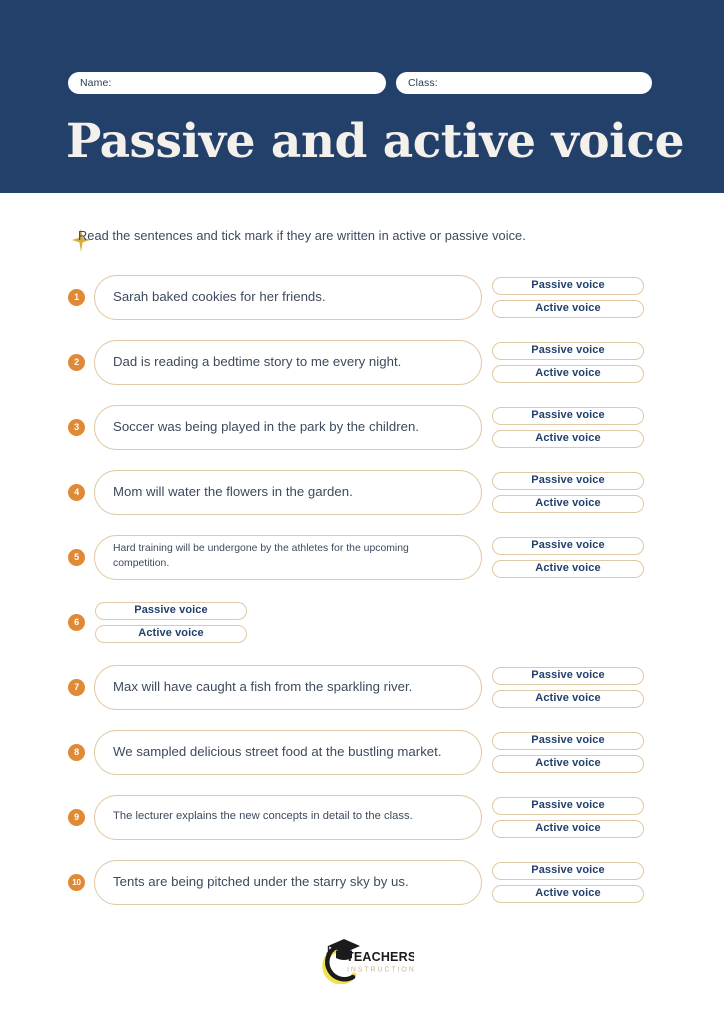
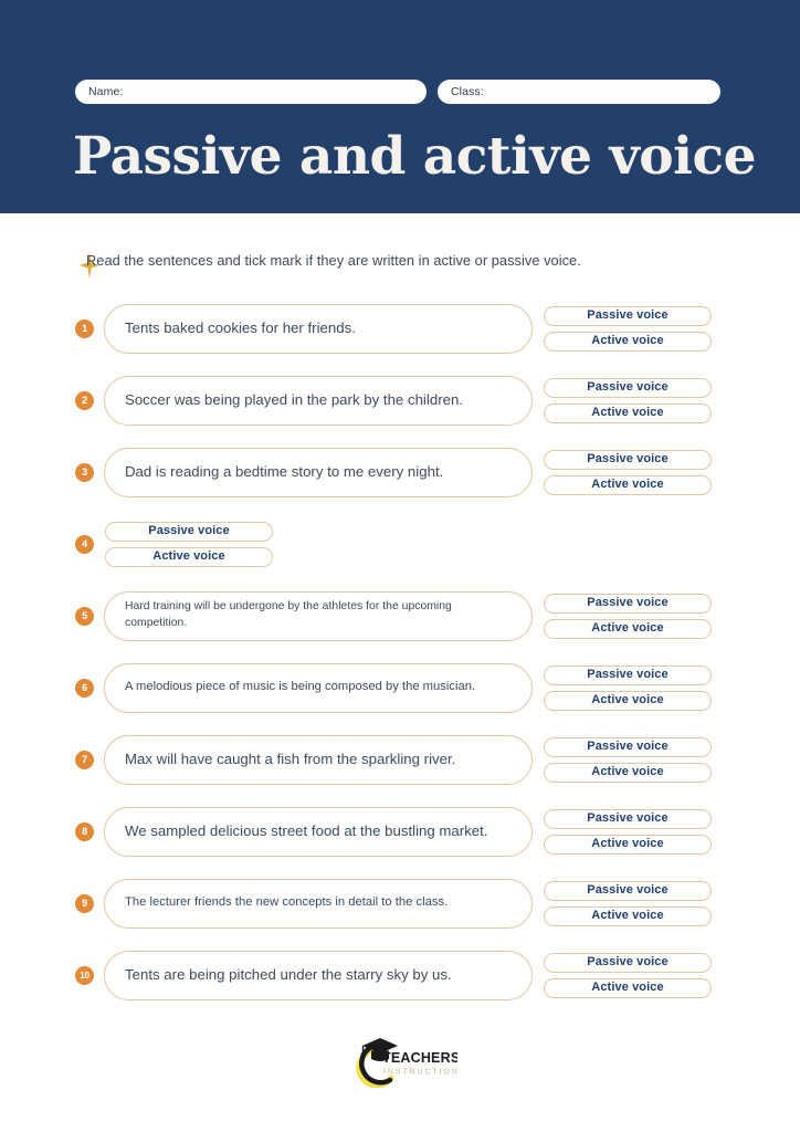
  Name:
  Class:
  Passive and active voice
  Read the sentences and tick mark if they are written in active or passive voice.
  1
- Sarah baked cookies for her friends.
+ Tents baked cookies for her friends.
  Passive voice
  Active voice
  2
- Dad is reading a bedtime story to me every night.
+ Soccer was being played in the park by the children.
  Passive voice
  Active voice
  3
- Soccer was being played in the park by the children.
+ Dad is reading a bedtime story to me every night.
  Passive voice
  Active voice
  4
- Mom will water the flowers in the garden.
  Passive voice
  Active voice
  5
  Hard training will be undergone by the athletes for the upcoming competition.
  Passive voice
  Active voice
  6
+ A melodious piece of music is being composed by the musician.
  Passive voice
  Active voice
  7
  Max will have caught a fish from the sparkling river.
  Passive voice
  Active voice
  8
  We sampled delicious street food at the bustling market.
  Passive voice
  Active voice
  9
- The lecturer explains the new concepts in detail to the class.
+ The lecturer friends the new concepts in detail to the class.
  Passive voice
  Active voice
  10
  Tents are being pitched under the starry sky by us.
  Passive voice
  Active voice
  TEACHERS
